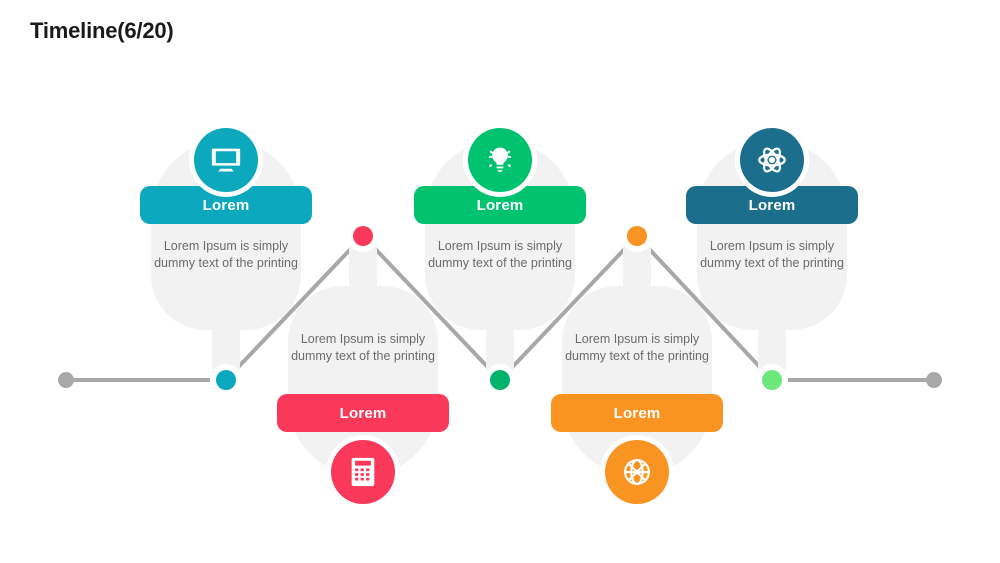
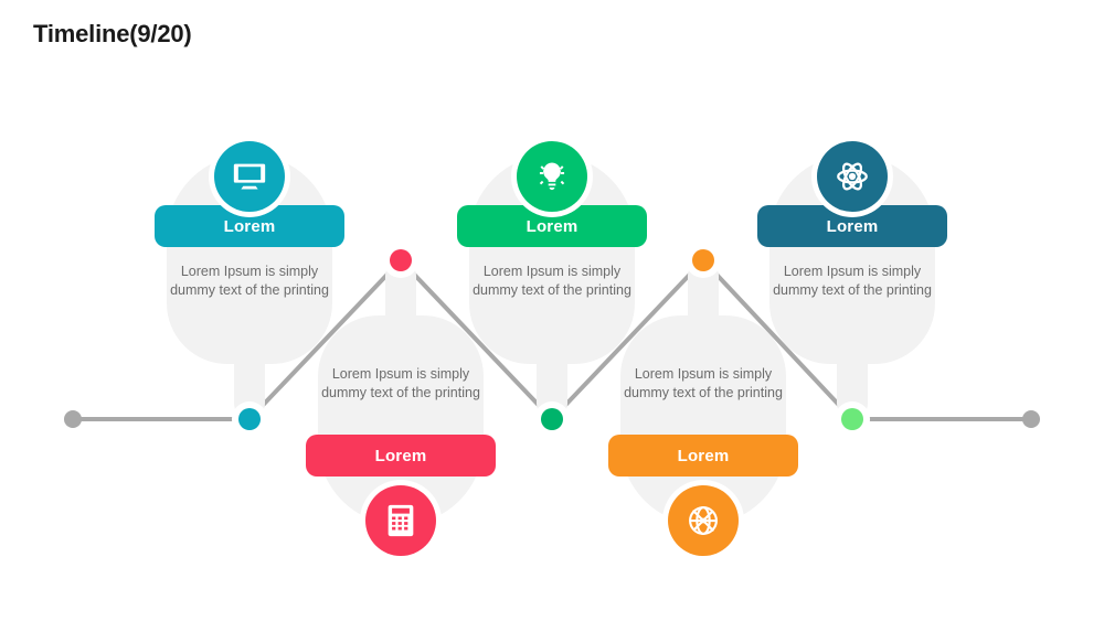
- Timeline(6/20)
+ Timeline(9/20)
  Lorem
  Lorem Ipsum is simply dummy text of the printing
  Lorem Ipsum is simply dummy text of the printing
  Lorem
  Lorem
  Lorem Ipsum is simply dummy text of the printing
  Lorem Ipsum is simply dummy text of the printing
  Lorem
  Lorem
  Lorem Ipsum is simply dummy text of the printing
